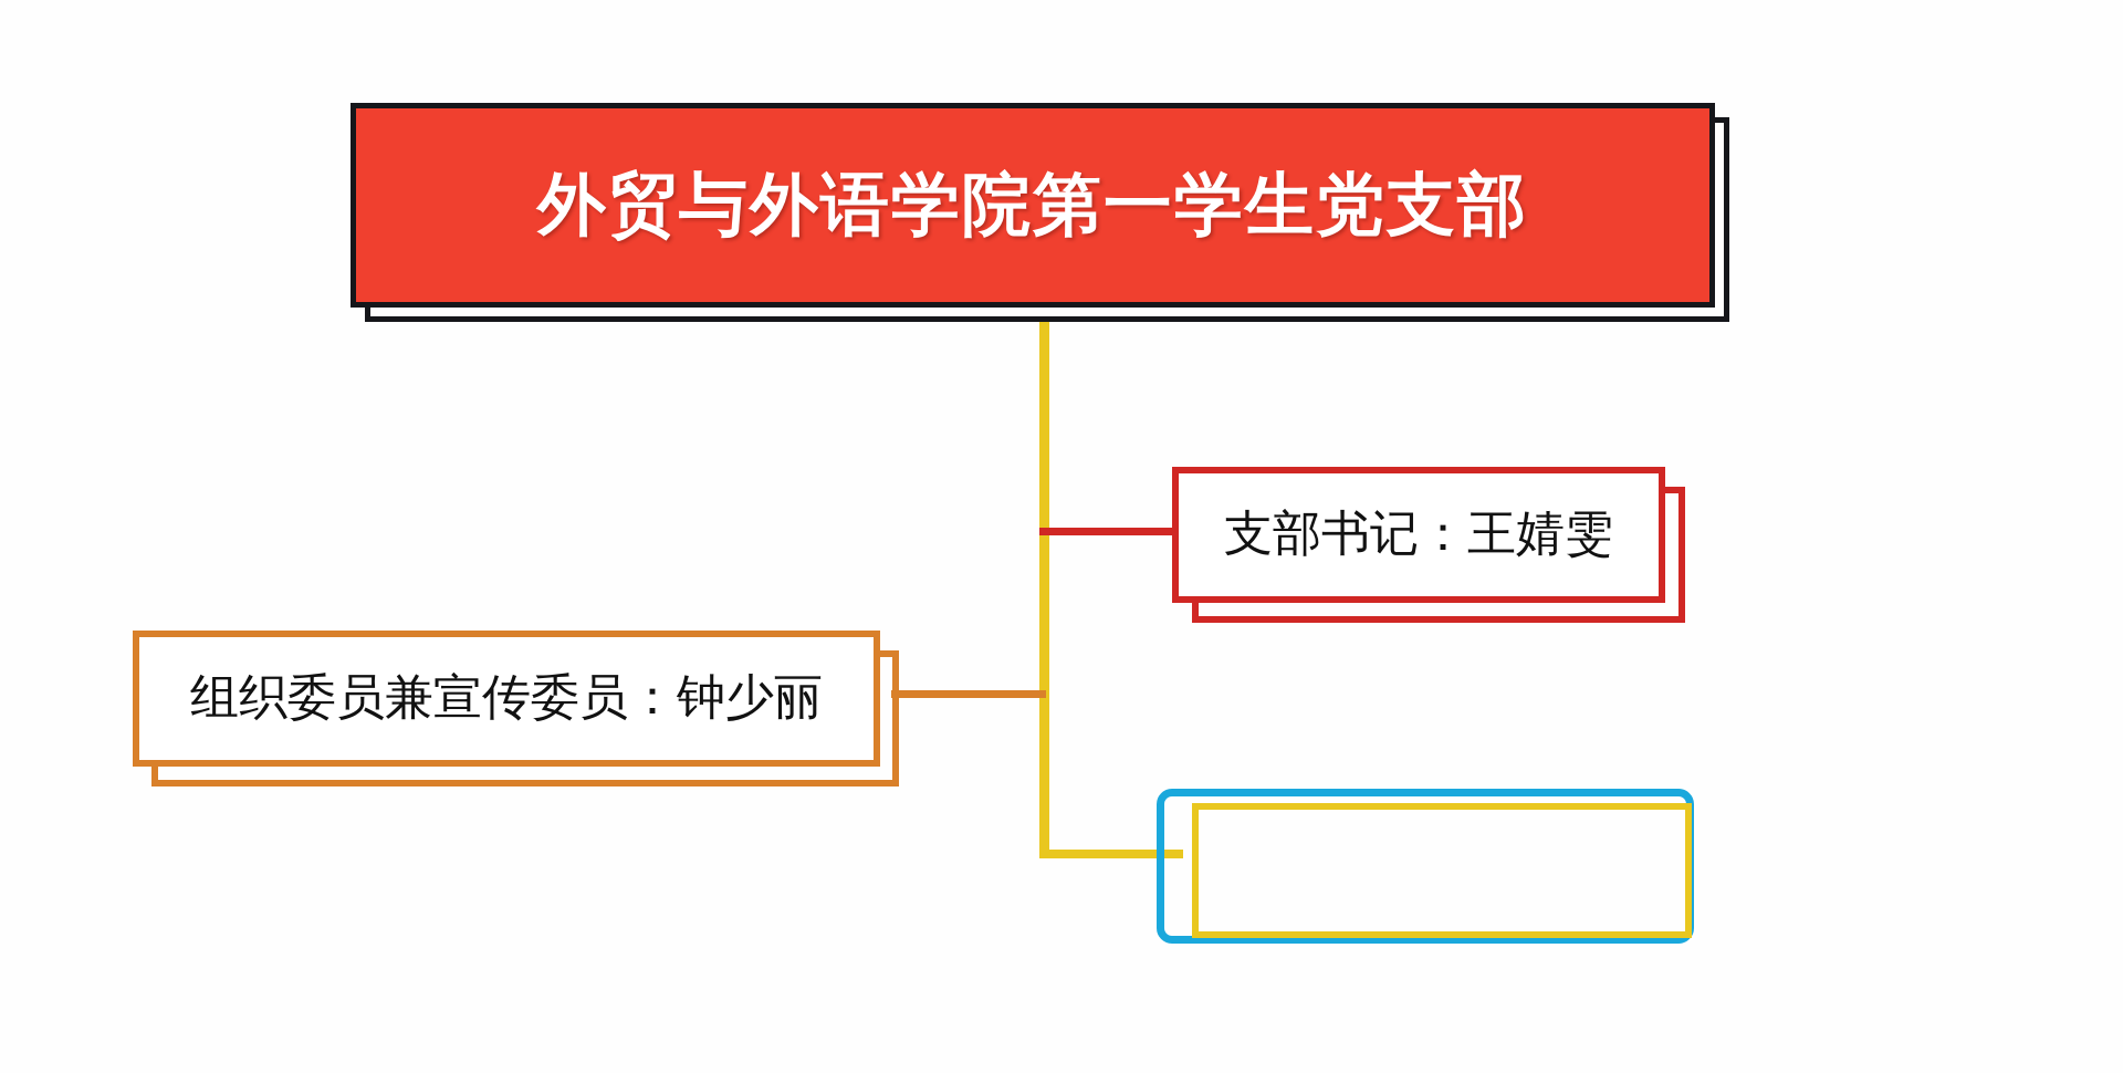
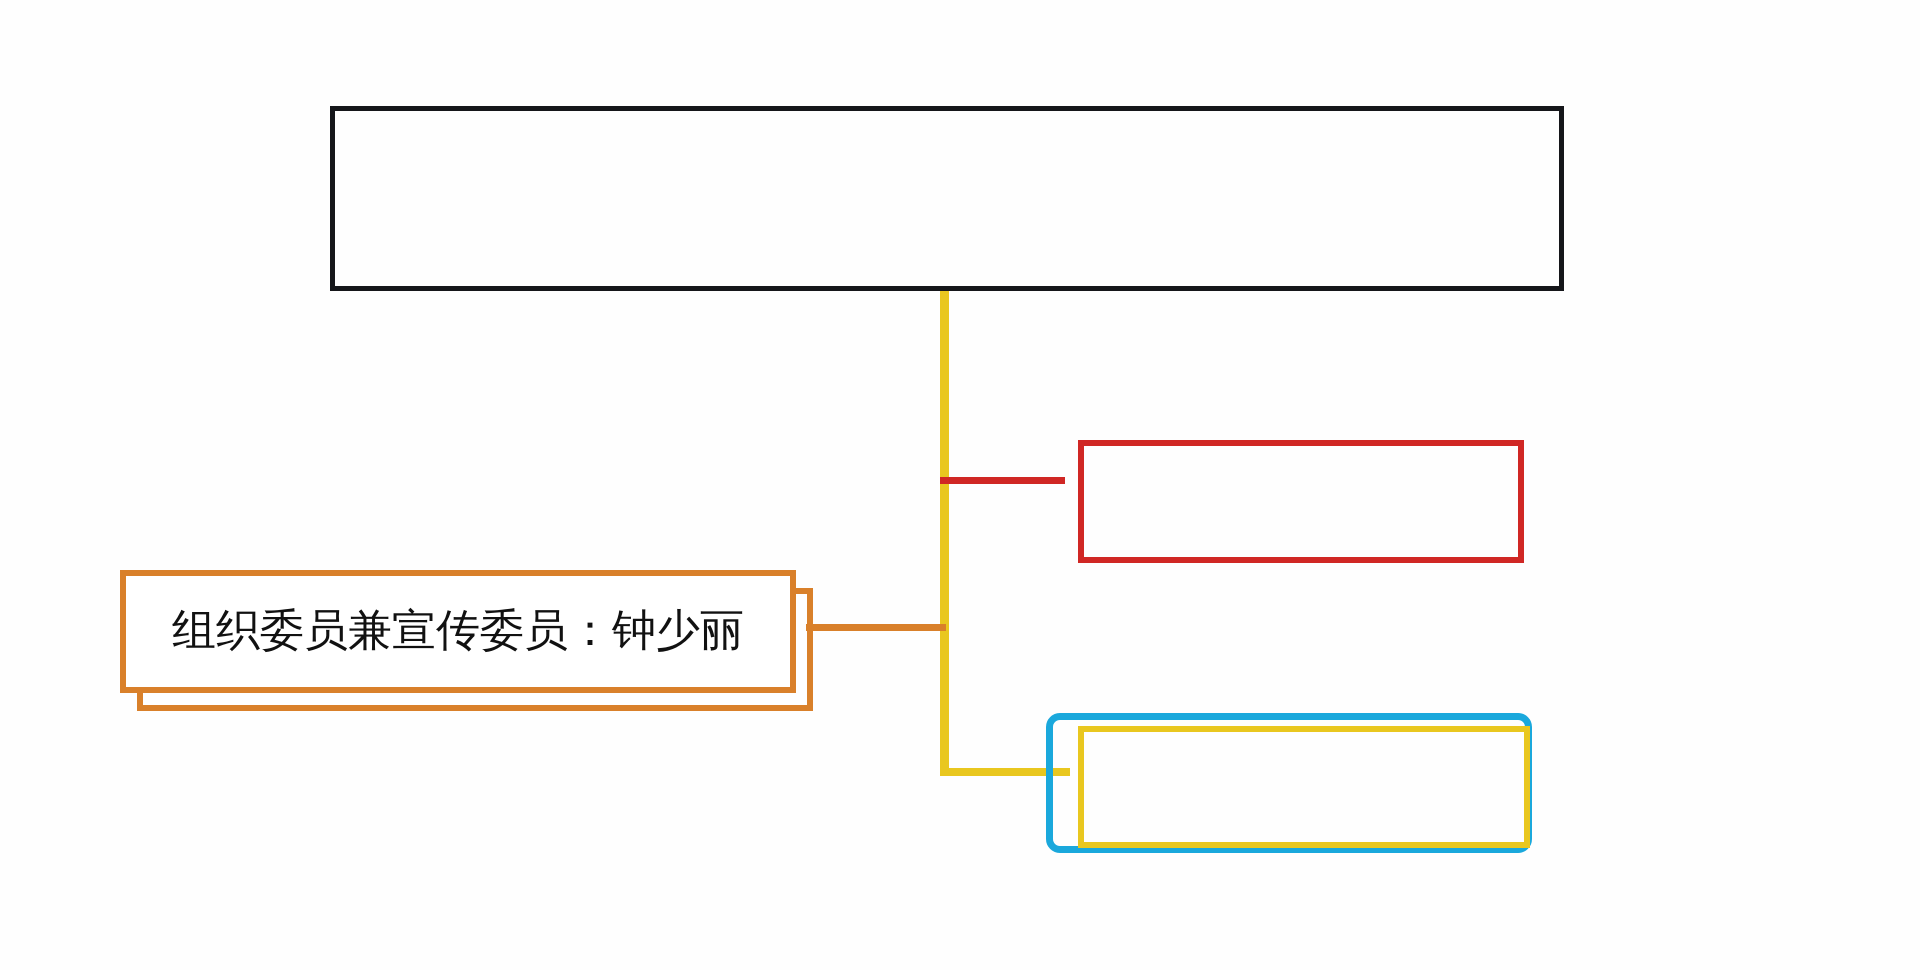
- 外贸与外语学院第一学生党支部
- 支部书记：王婧雯
  组织委员兼宣传委员：钟少丽
